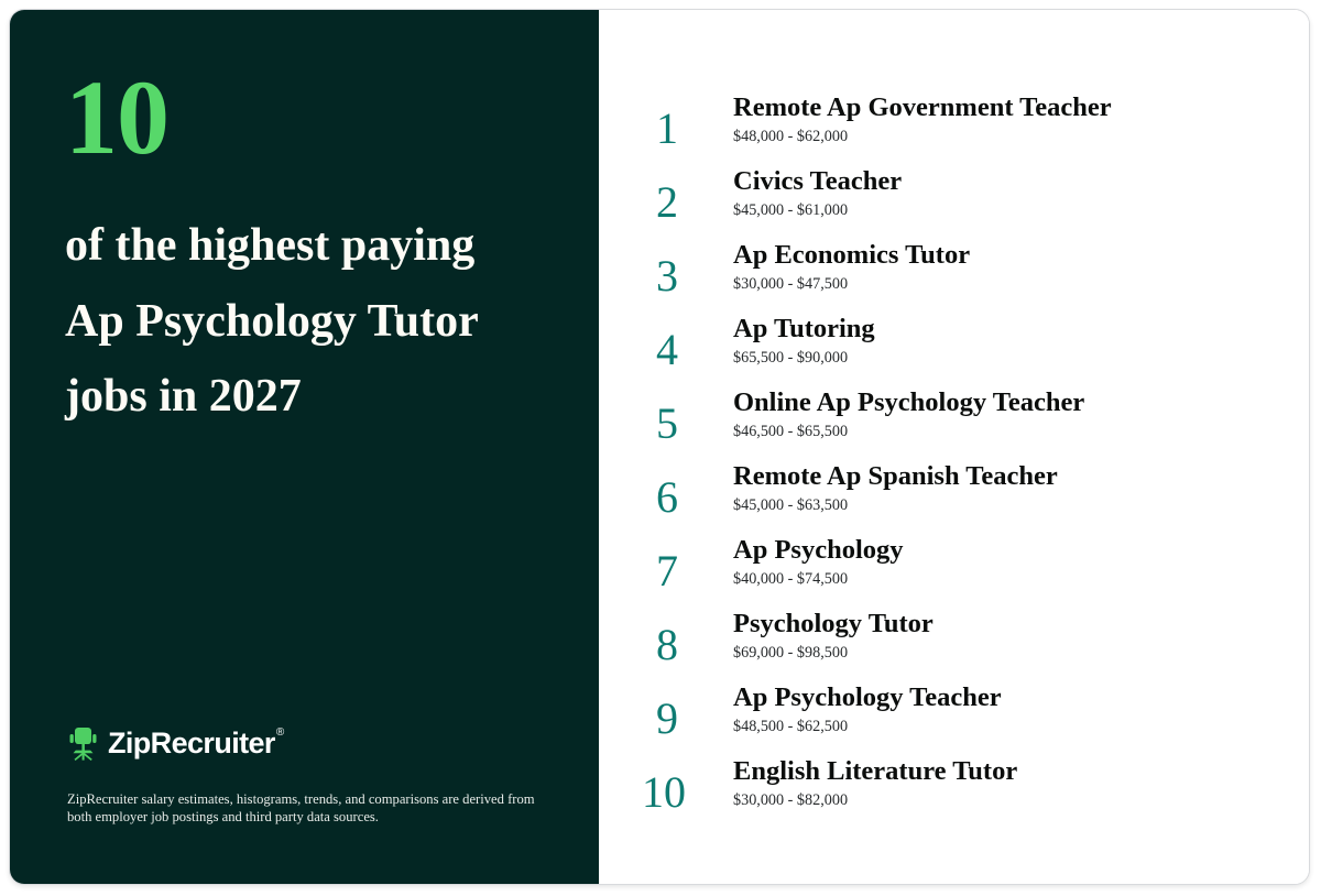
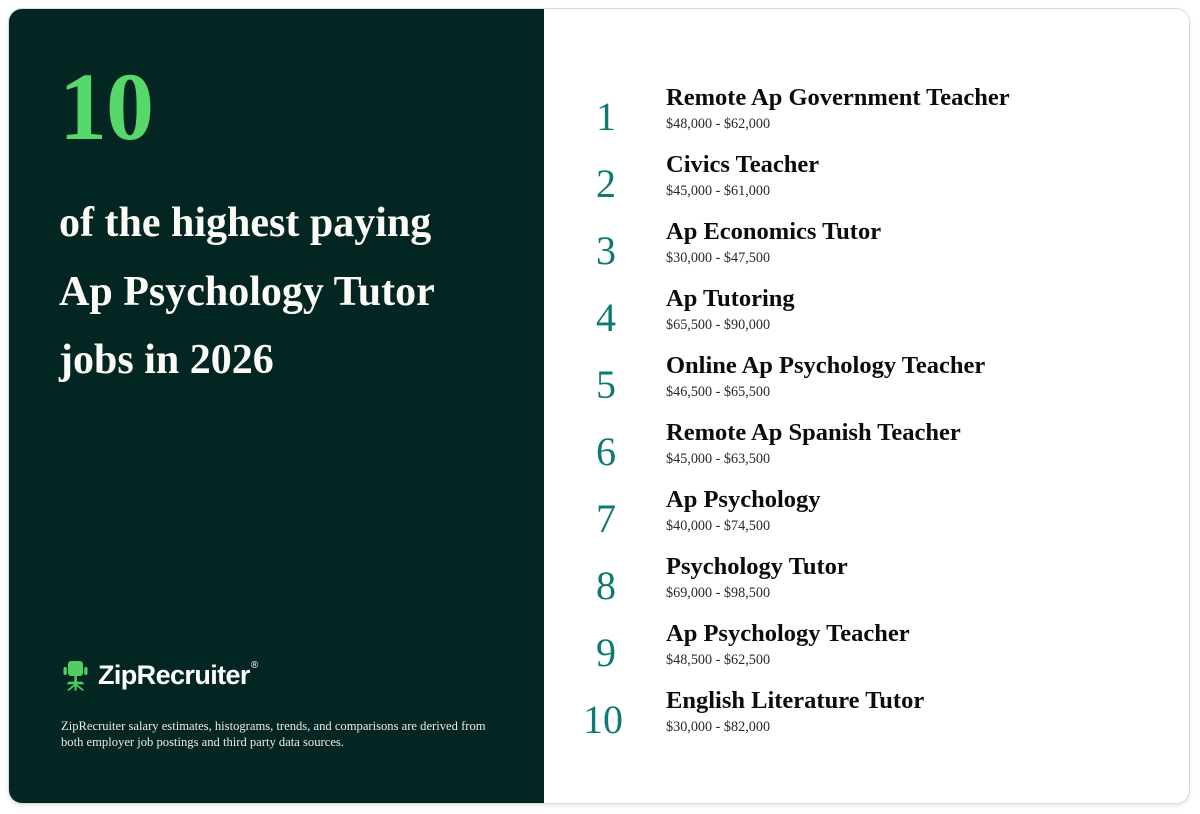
  10
- of the highest paying Ap Psychology Tutor jobs in 2027
+ of the highest paying Ap Psychology Tutor jobs in 2026
  ZipRecruiter®
  ZipRecruiter salary estimates, histograms, trends, and comparisons are derived from both employer job postings and third party data sources.
  1
  Remote Ap Government Teacher
  $48,000 - $62,000
  2
  Civics Teacher
  $45,000 - $61,000
  3
  Ap Economics Tutor
  $30,000 - $47,500
  4
  Ap Tutoring
  $65,500 - $90,000
  5
  Online Ap Psychology Teacher
  $46,500 - $65,500
  6
  Remote Ap Spanish Teacher
  $45,000 - $63,500
  7
  Ap Psychology
  $40,000 - $74,500
  8
  Psychology Tutor
  $69,000 - $98,500
  9
  Ap Psychology Teacher
  $48,500 - $62,500
  10
  English Literature Tutor
  $30,000 - $82,000
